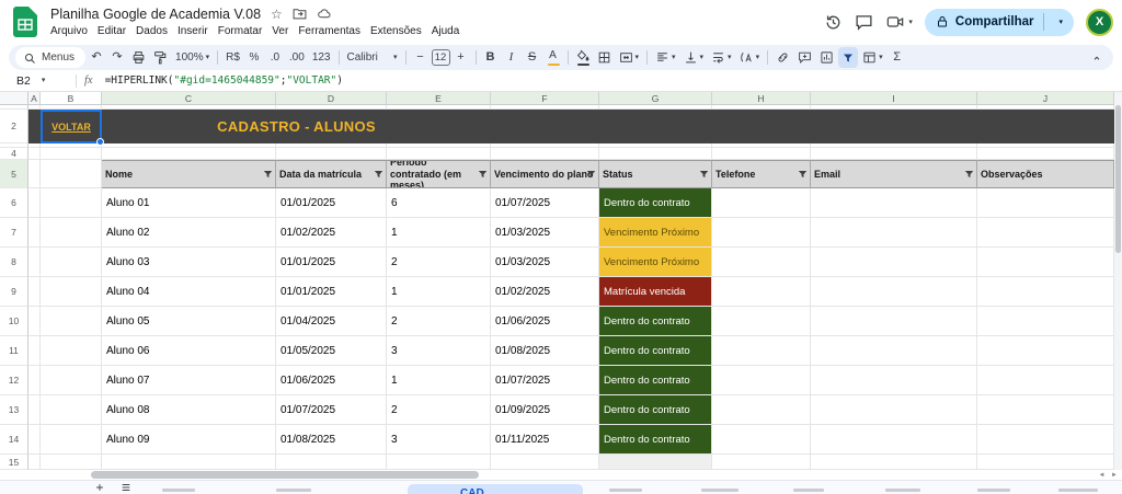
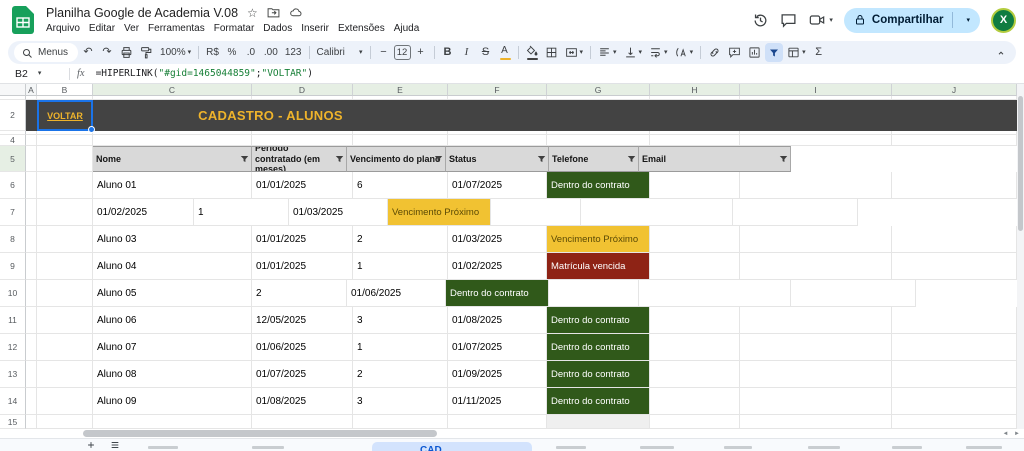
  Planilha Google de Academia V.08
  ☆
  Arquivo
  Editar
- Dados
+ Ver
- Inserir
+ Ferramentas
  Formatar
- Ver
+ Dados
- Ferramentas
+ Inserir
  Extensões
  Ajuda
  Compartilhar
  X
  Menus
  ↶
  ↷
  100%
  R$
  %
  .0
  .00
  123
  Calibri
  −
  12
  +
  B
  I
  S
  A
  Σ
  B2
  fx
  =HIPERLINK("#gid=1465044859";"VOLTAR")
  A
  B
  C
  D
  E
  F
  G
  H
  I
  J
  2
  4
  5
  6
  7
  8
  9
  10
  11
  12
  13
  14
  15
  VOLTAR
  CADASTRO - ALUNOS
  Nome
- Data da matrícula
  Período contratado (em meses)
  Vencimento do plan
  Status
  Telefone
  Email
- Observações
  Aluno 01
  01/01/2025
  6
  01/07/2025
  Dentro do contrato
- Aluno 02
  01/02/2025
  1
  01/03/2025
  Vencimento Próximo
  Aluno 03
  01/01/2025
  2
  01/03/2025
  Vencimento Próximo
  Aluno 04
  01/01/2025
  1
  01/02/2025
  Matrícula vencida
  Aluno 05
- 01/04/2025
  2
  01/06/2025
  Dentro do contrato
  Aluno 06
- 01/05/2025
+ 12/05/2025
  3
  01/08/2025
  Dentro do contrato
  Aluno 07
  01/06/2025
  1
  01/07/2025
  Dentro do contrato
  Aluno 08
  01/07/2025
  2
  01/09/2025
  Dentro do contrato
  Aluno 09
  01/08/2025
  3
  01/11/2025
  Dentro do contrato
